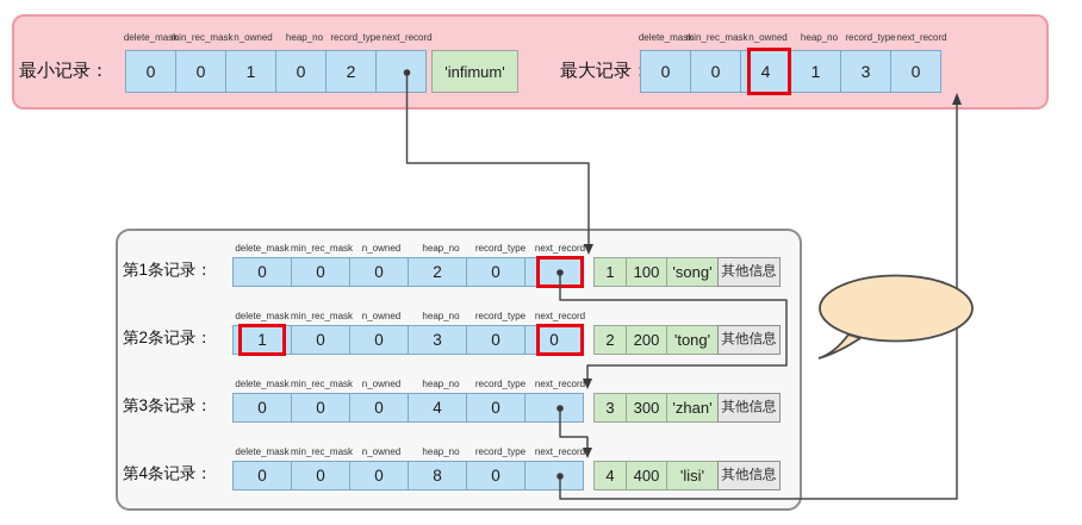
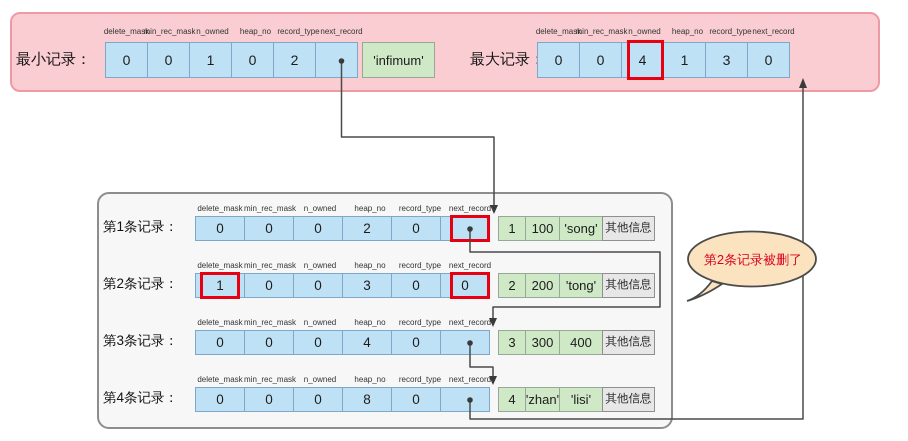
  最小记录：
  delete_mask
  in_rec_mas
  n_owned
  heap_no
  record_type
  next_record
  0
  0
  1
  0
  2
  'infimum'
  最大记录
  delete_mask
  in_rec_mas
  n_owned
  heap_no
  record_type
  next_record
  0
  0
  4
  1
  3
  0
  第1条记录：
  delete_mask
  min_rec_mask
  n_owned
  heap_no
  record_type
  next_record
  0
  0
  0
  2
  0
  1
  100
  'song'
  其他信息
  第2条记录：
  delete_mask
  min_rec_mask
  n_owned
  heap_no
  record_type
  next_record
  1
  0
  0
  3
  0
  0
  2
  200
  'tong'
  其他信息
  第3条记录：
  delete_mask
  min_rec_mask
  n_owned
  heap_no
  record_type
  next_record
  0
  0
  0
  4
  0
  3
  300
- 'zhan'
+ 400
  其他信息
  第4条记录：
  delete_mask
  min_rec_mask
  n_owned
  heap_no
  record_type
  next_record
  0
  0
  0
  8
  0
  4
- 400
+ 'zhan'
  'lisi'
  其他信息
+ 第2条记录被删了
